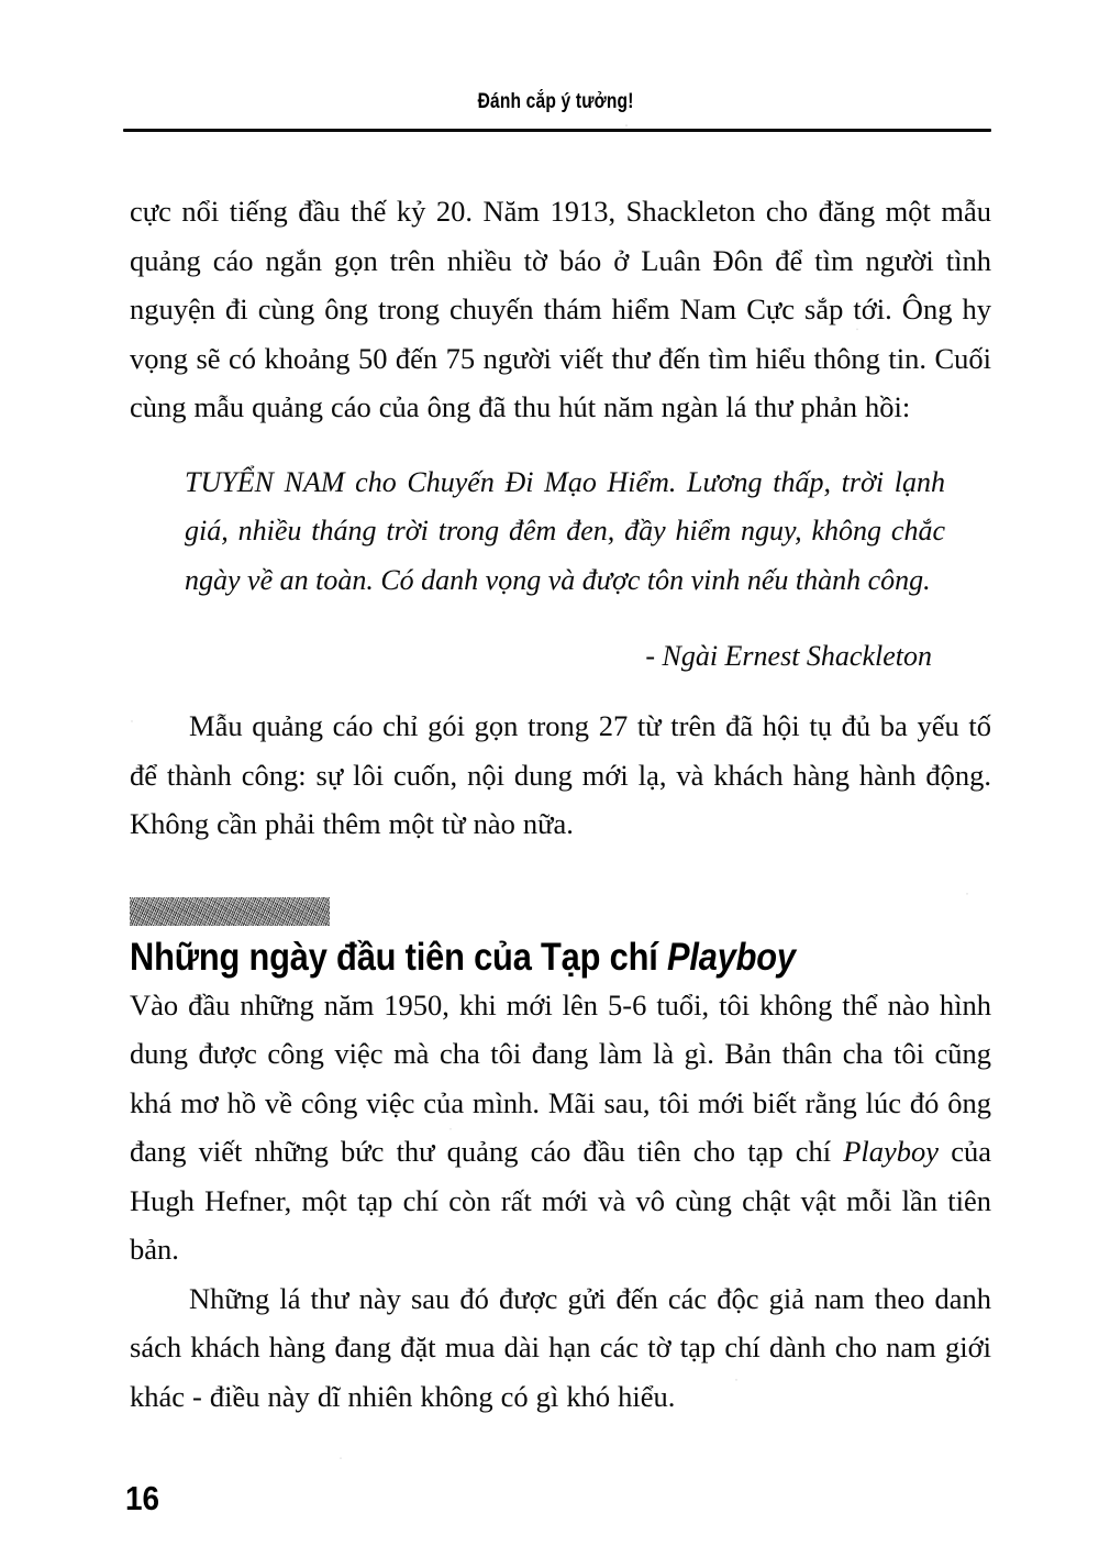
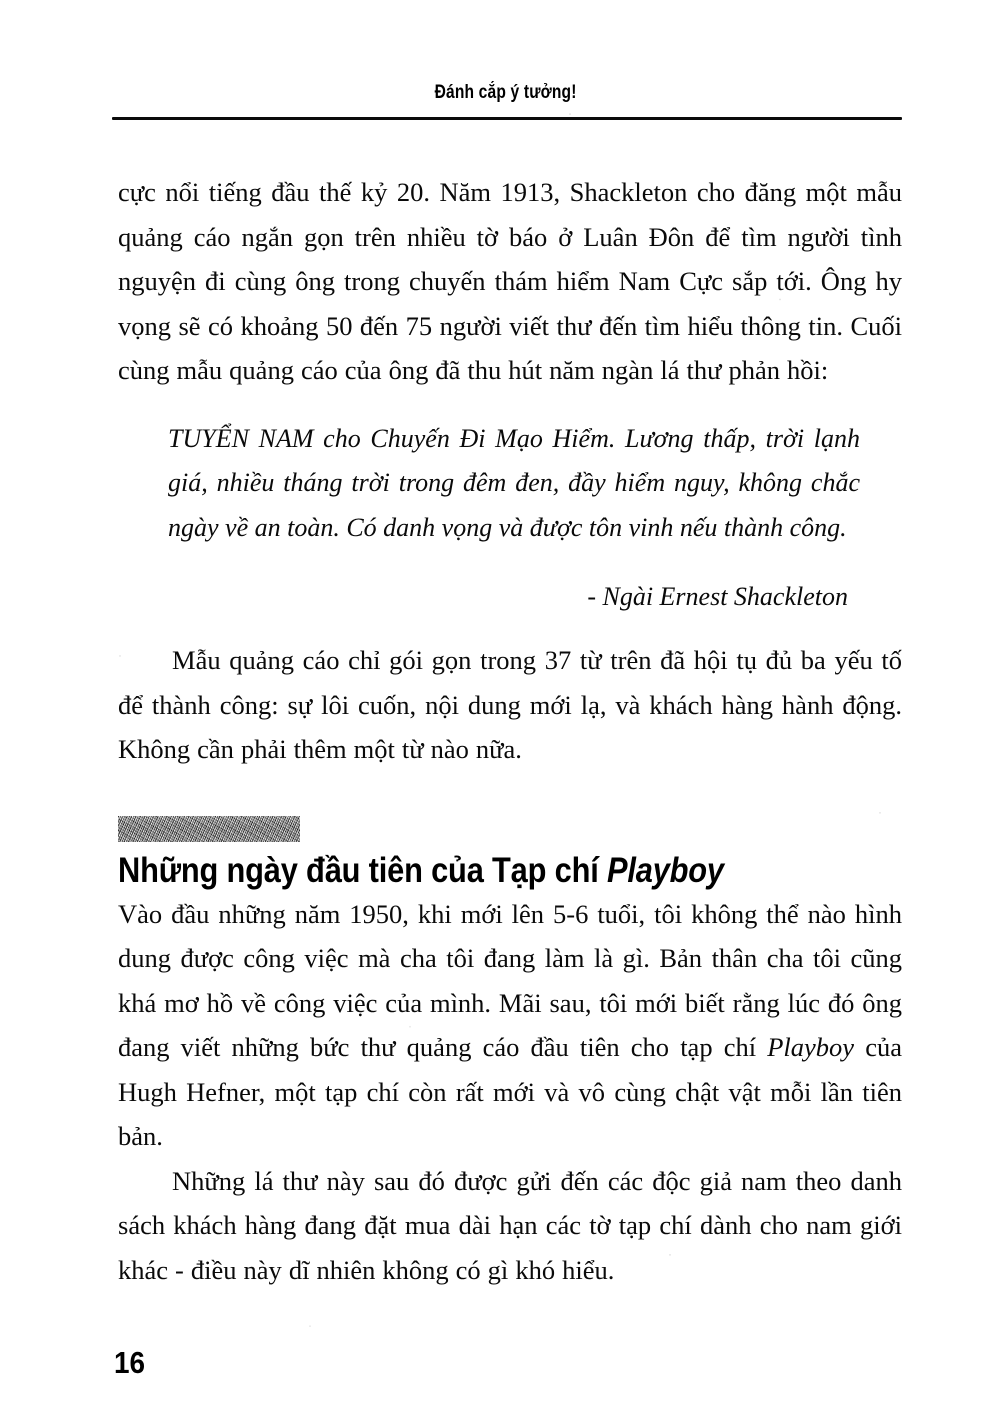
  Đánh cắp ý tưởng!
  cực nổi tiếng đầu thế kỷ 20. Năm 1913, Shackleton cho đăng một mẫu quảng cáo ngắn gọn trên nhiều tờ báo ở Luân Đôn để tìm người tình nguyện đi cùng ông trong chuyến thám hiểm Nam Cực sắp tới. Ông hy vọng sẽ có khoảng 50 đến 75 người viết thư đến tìm hiểu thông tin. Cuối cùng mẫu quảng cáo của ông đã thu hút năm ngàn lá thư phản hồi:
  TUYỂN NAM cho Chuyến Đi Mạo Hiểm. Lương thấp, trời lạnh giá, nhiều tháng trời trong đêm đen, đầy hiểm nguy, không chắc ngày về an toàn. Có danh vọng và được tôn vinh nếu thành công.
  - Ngài Ernest Shackleton
- Mẫu quảng cáo chỉ gói gọn trong 27 từ trên đã hội tụ đủ ba yếu tố để thành công: sự lôi cuốn, nội dung mới lạ, và khách hàng hành động. Không cần phải thêm một từ nào nữa.
+ Mẫu quảng cáo chỉ gói gọn trong 37 từ trên đã hội tụ đủ ba yếu tố để thành công: sự lôi cuốn, nội dung mới lạ, và khách hàng hành động. Không cần phải thêm một từ nào nữa.
  Những ngày đầu tiên của Tạp chí Playboy
  Vào đầu những năm 1950, khi mới lên 5-6 tuổi, tôi không thể nào hình dung được công việc mà cha tôi đang làm là gì. Bản thân cha tôi cũng khá mơ hồ về công việc của mình. Mãi sau, tôi mới biết rằng lúc đó ông đang viết những bức thư quảng cáo đầu tiên cho tạp chí Playboy của Hugh Hefner, một tạp chí còn rất mới và vô cùng chật vật mỗi lần tiên bản.
  Những lá thư này sau đó được gửi đến các độc giả nam theo danh sách khách hàng đang đặt mua dài hạn các tờ tạp chí dành cho nam giới khác - điều này dĩ nhiên không có gì khó hiểu.
  16
